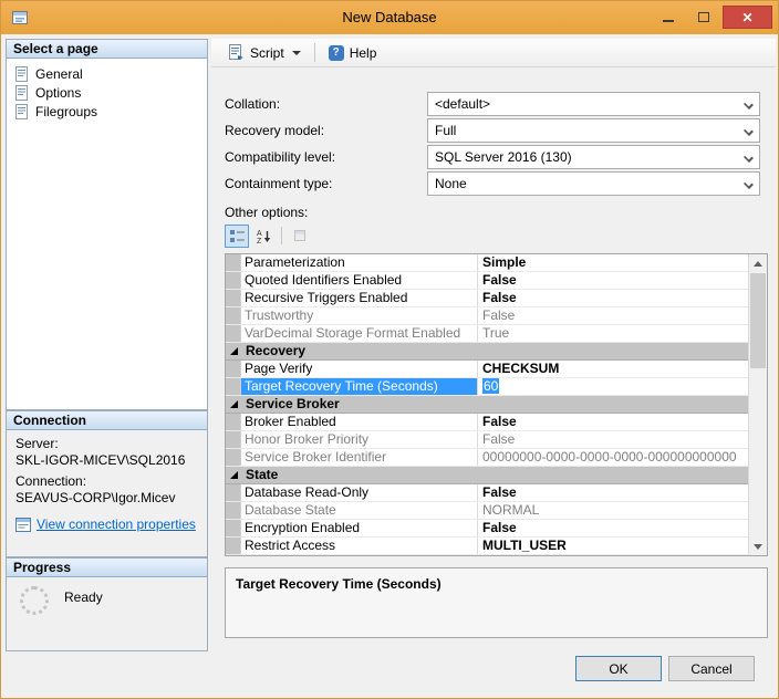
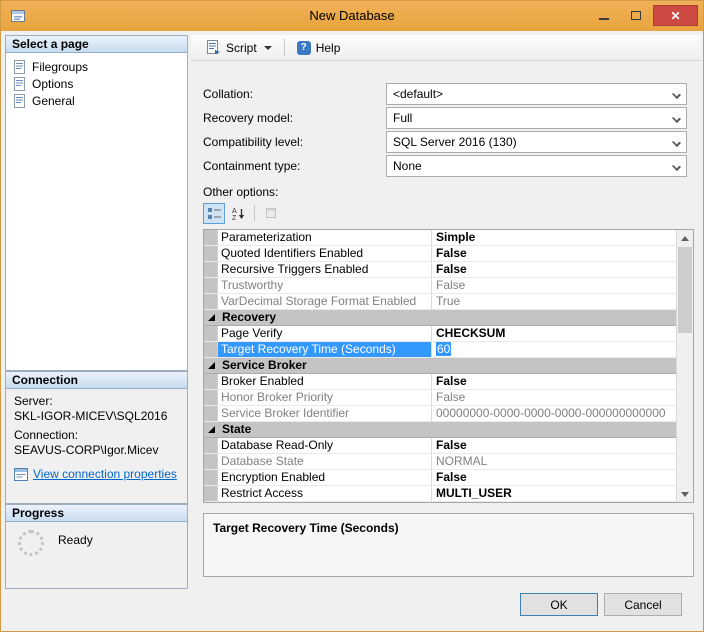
  New Database
  ✕
  Select a page
- General
+ Filegroups
  Options
- Filegroups
+ General
  Connection
  Server:
  SKL-IGOR-MICEV\SQL2016
  Connection:
  SEAVUS-CORP\Igor.Micev
  View connection properties
  Progress
  Ready
  Script
  ?
  Help
  Collation:
  <default>
  Recovery model:
  Full
  Compatibility level:
  SQL Server 2016 (130)
  Containment type:
  None
  Other options:
  Parameterization
  Simple
  Quoted Identifiers Enabled
  False
  Recursive Triggers Enabled
  False
  Trustworthy
  False
  VarDecimal Storage Format Enabled
  True
  Recovery
  Page Verify
  CHECKSUM
  Target Recovery Time (Seconds)
  60
  Service Broker
  Broker Enabled
  False
  Honor Broker Priority
  False
  Service Broker Identifier
  00000000-0000-0000-0000-000000000000
  State
  Database Read-Only
  False
  Database State
  NORMAL
  Encryption Enabled
  False
  Restrict Access
  MULTI_USER
  Target Recovery Time (Seconds)
  OK
  Cancel
